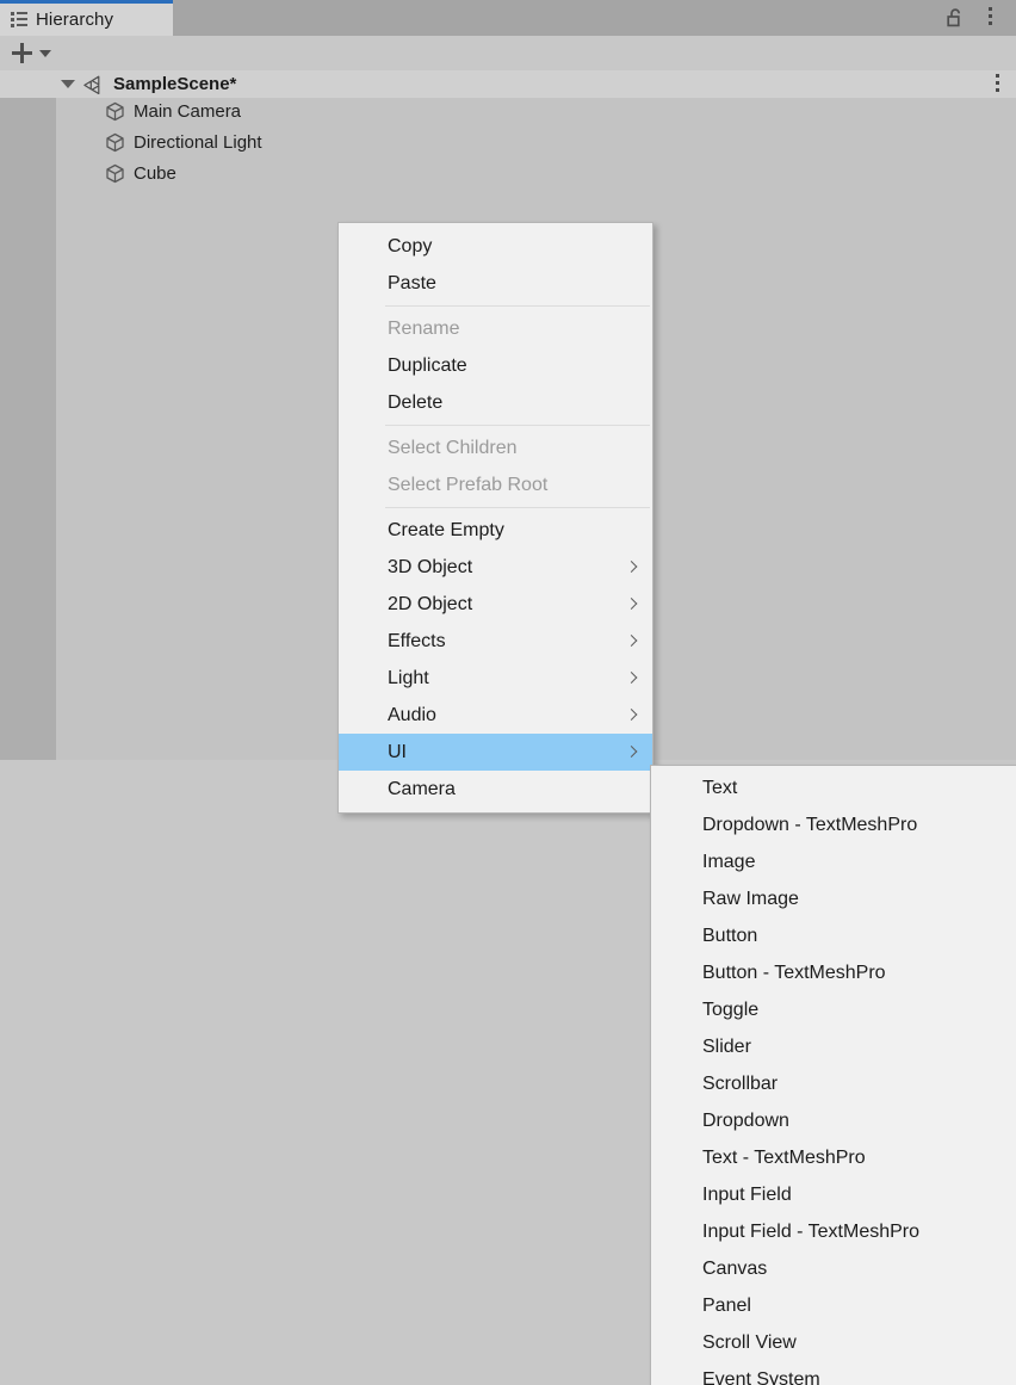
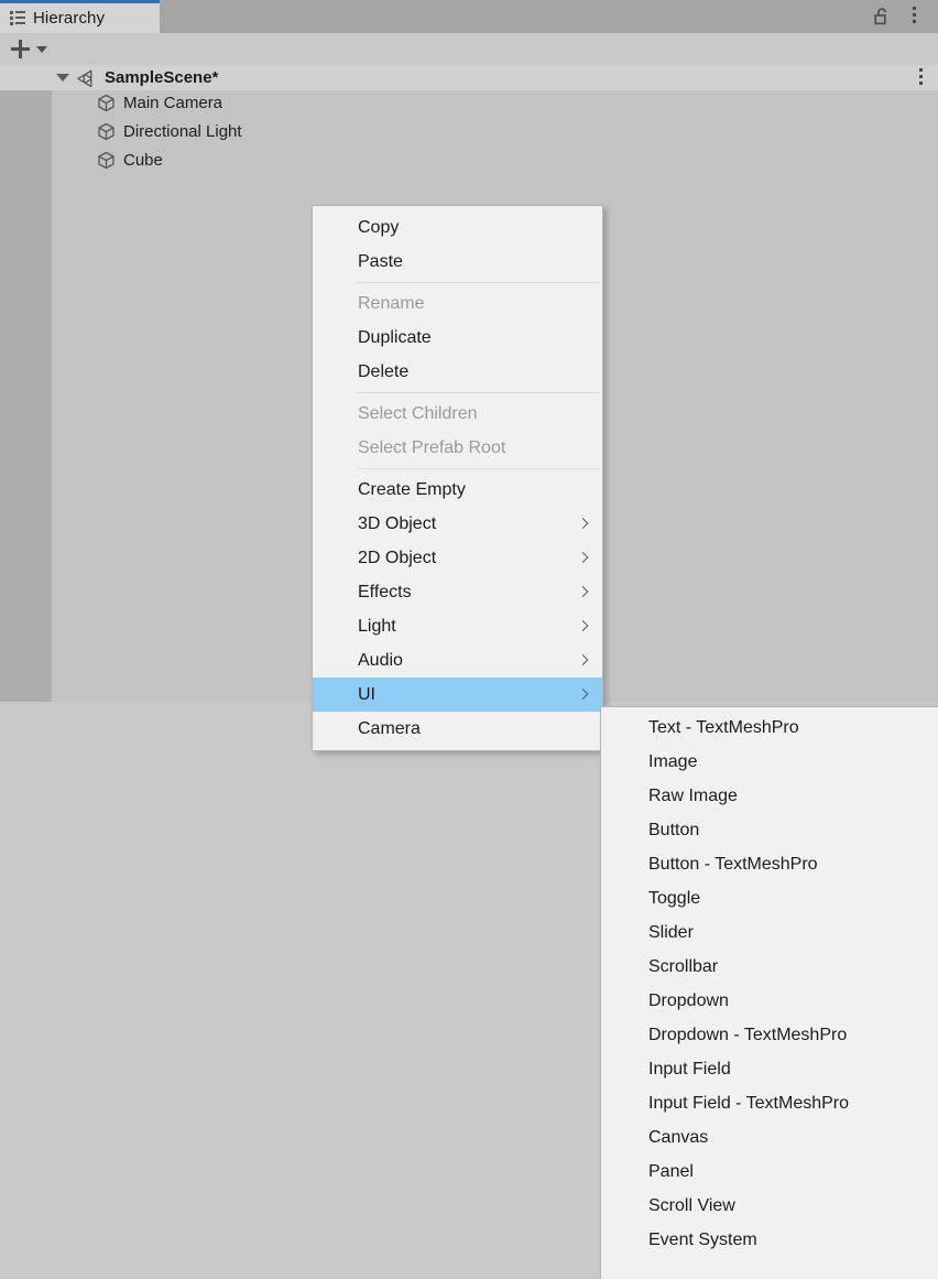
  Hierarchy
  SampleScene*
  Main Camera
  Directional Light
  Cube
  Copy
  Paste
  Rename
  Duplicate
  Delete
  Select Children
  Select Prefab Root
  Create Empty
  3D Object
  2D Object
  Effects
  Light
  Audio
  UI
  Camera
- Text
- Dropdown - TextMeshPro
+ Text - TextMeshPro
  Image
  Raw Image
  Button
  Button - TextMeshPro
  Toggle
  Slider
  Scrollbar
  Dropdown
- Text - TextMeshPro
+ Dropdown - TextMeshPro
  Input Field
  Input Field - TextMeshPro
  Canvas
  Panel
  Scroll View
  Event System
